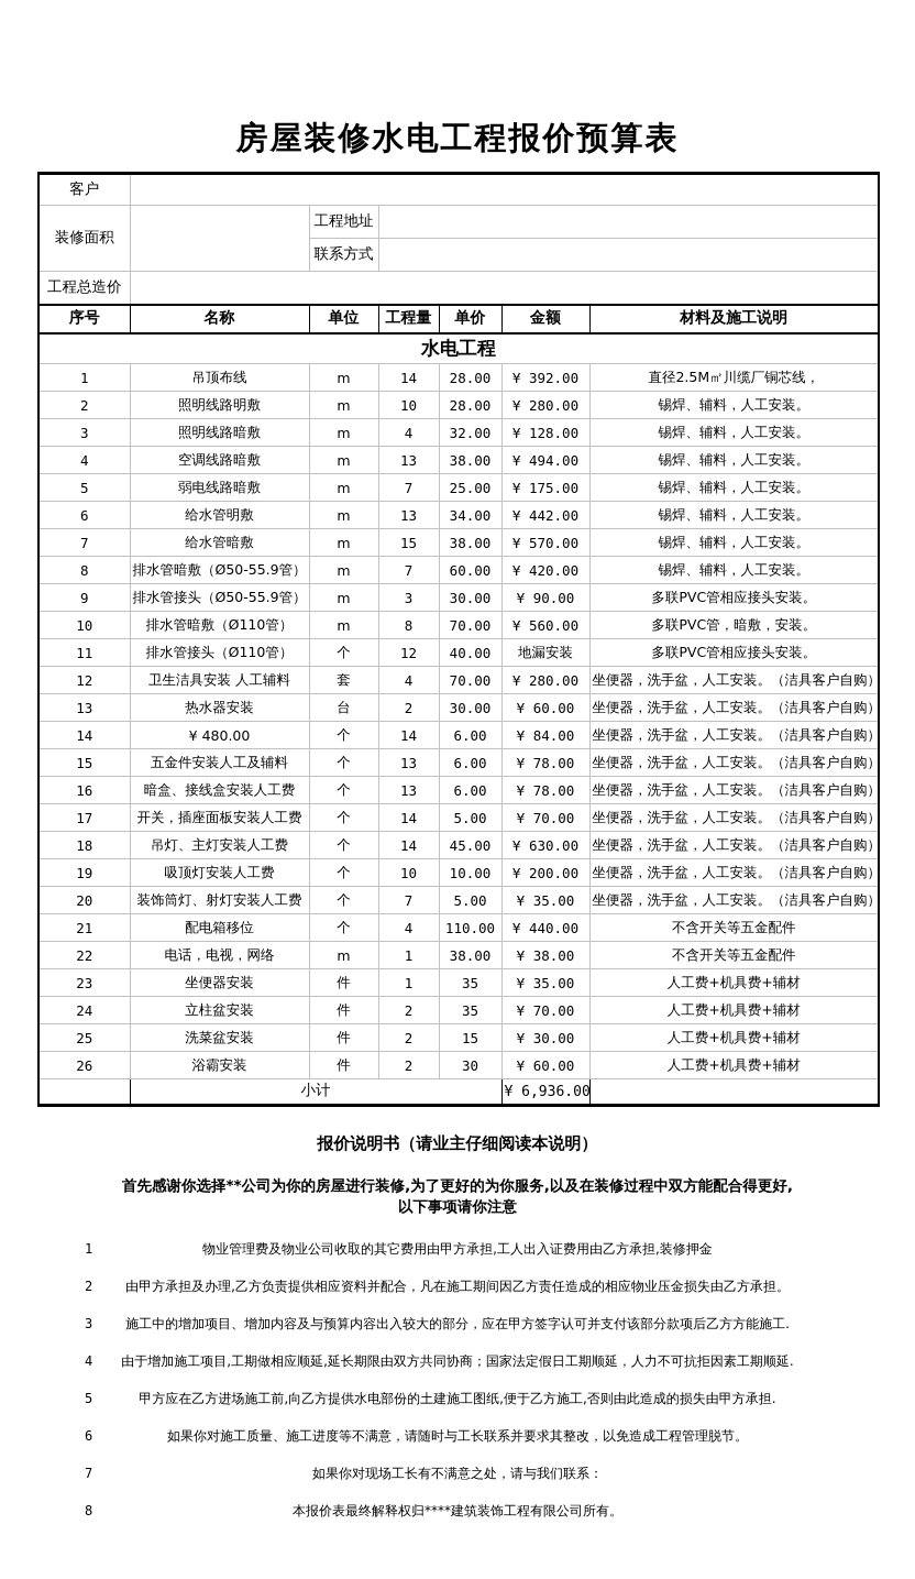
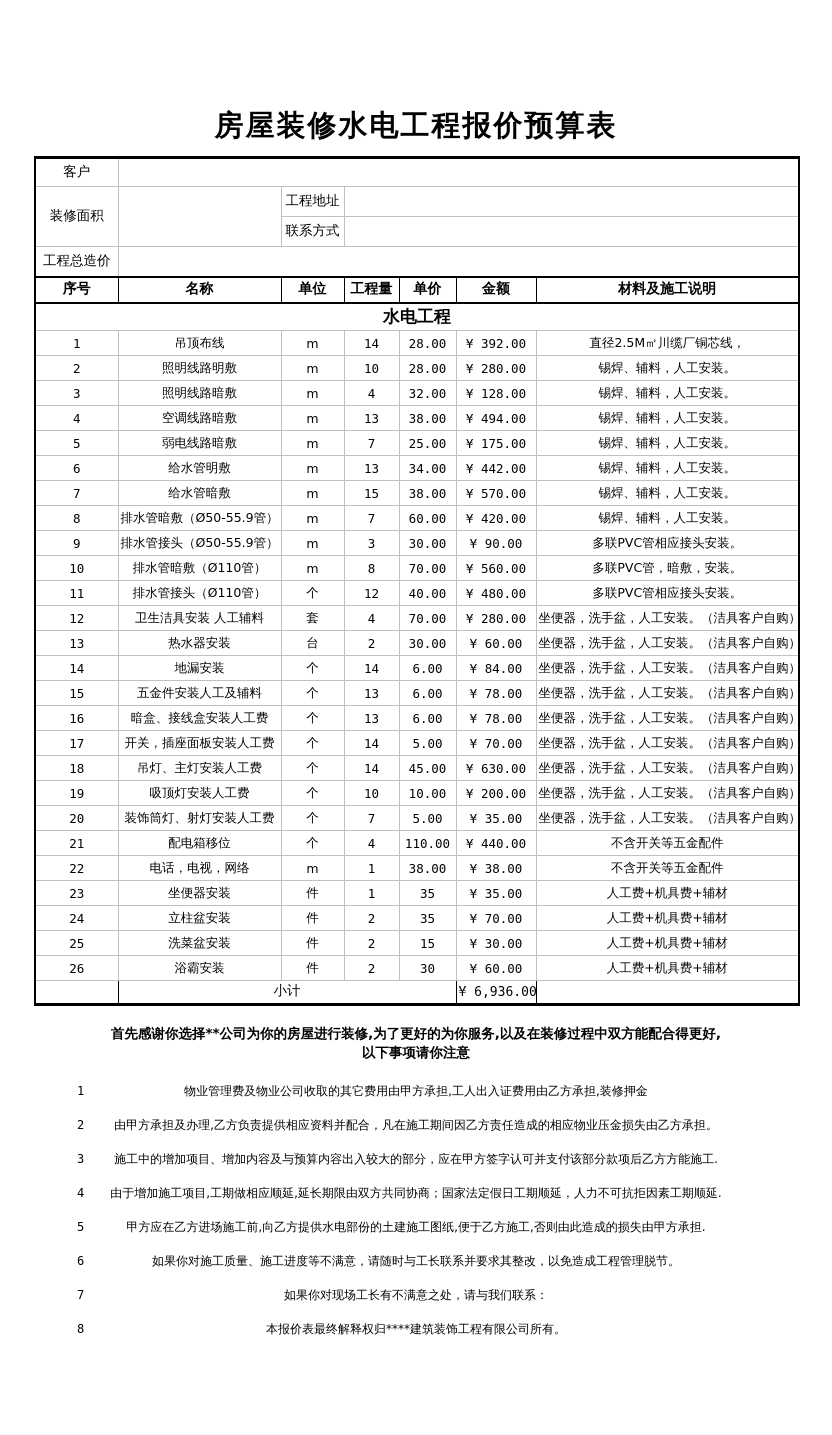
  房屋装修水电工程报价预算表
  客户
  装修面积		工程地址
  联系方式
  工程总造价
  序号	名称	单位	工程量	单价	金额	材料及施工说明
  水电工程
  1	吊顶布线	m	14	28.00	¥ 392.00	直径2.5M㎡川缆厂铜芯线，
  2	照明线路明敷	m	10	28.00	¥ 280.00	锡焊、辅料，人工安装。
  3	照明线路暗敷	m	4	32.00	¥ 128.00	锡焊、辅料，人工安装。
  4	空调线路暗敷	m	13	38.00	¥ 494.00	锡焊、辅料，人工安装。
  5	弱电线路暗敷	m	7	25.00	¥ 175.00	锡焊、辅料，人工安装。
  6	给水管明敷	m	13	34.00	¥ 442.00	锡焊、辅料，人工安装。
  7	给水管暗敷	m	15	38.00	¥ 570.00	锡焊、辅料，人工安装。
  8	排水管暗敷（Ø50-55.9管）	m	7	60.00	¥ 420.00	锡焊、辅料，人工安装。
  9	排水管接头（Ø50-55.9管）	m	3	30.00	¥ 90.00	多联PVC管相应接头安装。
  10	排水管暗敷（Ø110管）	m	8	70.00	¥ 560.00	多联PVC管，暗敷，安装。
- 11	排水管接头（Ø110管）	个	12	40.00	地漏安装	多联PVC管相应接头安装。
+ 11	排水管接头（Ø110管）	个	12	40.00	¥ 480.00	多联PVC管相应接头安装。
  12	卫生洁具安装 人工辅料	套	4	70.00	¥ 280.00	坐便器，洗手盆，人工安装。（洁具客户自购）
  13	热水器安装	台	2	30.00	¥ 60.00	坐便器，洗手盆，人工安装。（洁具客户自购）
- 14	¥ 480.00	个	14	6.00	¥ 84.00	坐便器，洗手盆，人工安装。（洁具客户自购）
+ 14	地漏安装	个	14	6.00	¥ 84.00	坐便器，洗手盆，人工安装。（洁具客户自购）
  15	五金件安装人工及辅料	个	13	6.00	¥ 78.00	坐便器，洗手盆，人工安装。（洁具客户自购）
  16	暗盒、接线盒安装人工费	个	13	6.00	¥ 78.00	坐便器，洗手盆，人工安装。（洁具客户自购）
  17	开关，插座面板安装人工费	个	14	5.00	¥ 70.00	坐便器，洗手盆，人工安装。（洁具客户自购）
  18	吊灯、主灯安装人工费	个	14	45.00	¥ 630.00	坐便器，洗手盆，人工安装。（洁具客户自购）
  19	吸顶灯安装人工费	个	10	10.00	¥ 200.00	坐便器，洗手盆，人工安装。（洁具客户自购）
  20	装饰筒灯、射灯安装人工费	个	7	5.00	¥ 35.00	坐便器，洗手盆，人工安装。（洁具客户自购）
  21	配电箱移位	个	4	110.00	¥ 440.00	不含开关等五金配件
  22	电话，电视，网络	m	1	38.00	¥ 38.00	不含开关等五金配件
  23	坐便器安装	件	1	35	¥ 35.00	人工费+机具费+辅材
  24	立柱盆安装	件	2	35	¥ 70.00	人工费+机具费+辅材
  25	洗菜盆安装	件	2	15	¥ 30.00	人工费+机具费+辅材
  26	浴霸安装	件	2	30	¥ 60.00	人工费+机具费+辅材
  	小计	¥ 6,936.00
- 报价说明书（请业主仔细阅读本说明）
  首先感谢你选择**公司为你的房屋进行装修,为了更好的为你服务,以及在装修过程中双方能配合得更好,
  以下事项请你注意
  1
  物业管理费及物业公司收取的其它费用由甲方承担,工人出入证费用由乙方承担,装修押金
  2
  由甲方承担及办理,乙方负责提供相应资料并配合，凡在施工期间因乙方责任造成的相应物业压金损失由乙方承担。
  3
  施工中的增加项目、增加内容及与预算内容出入较大的部分，应在甲方签字认可并支付该部分款项后乙方方能施工.
  4
  由于增加施工项目,工期做相应顺延,延长期限由双方共同协商；国家法定假日工期顺延，人力不可抗拒因素工期顺延.
  5
  甲方应在乙方进场施工前,向乙方提供水电部份的土建施工图纸,便于乙方施工,否则由此造成的损失由甲方承担.
  6
  如果你对施工质量、施工进度等不满意，请随时与工长联系并要求其整改，以免造成工程管理脱节。
  7
  如果你对现场工长有不满意之处，请与我们联系：
  8
  本报价表最终解释权归****建筑装饰工程有限公司所有。
